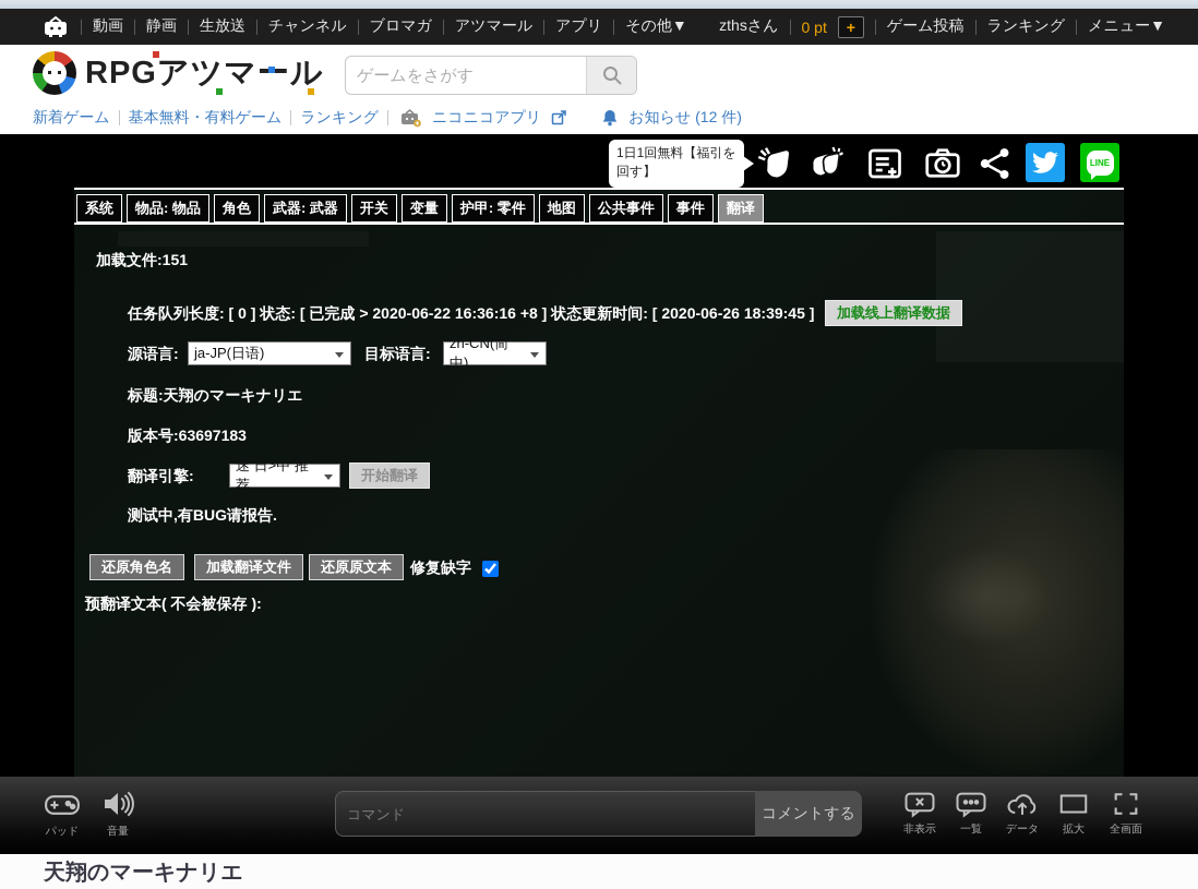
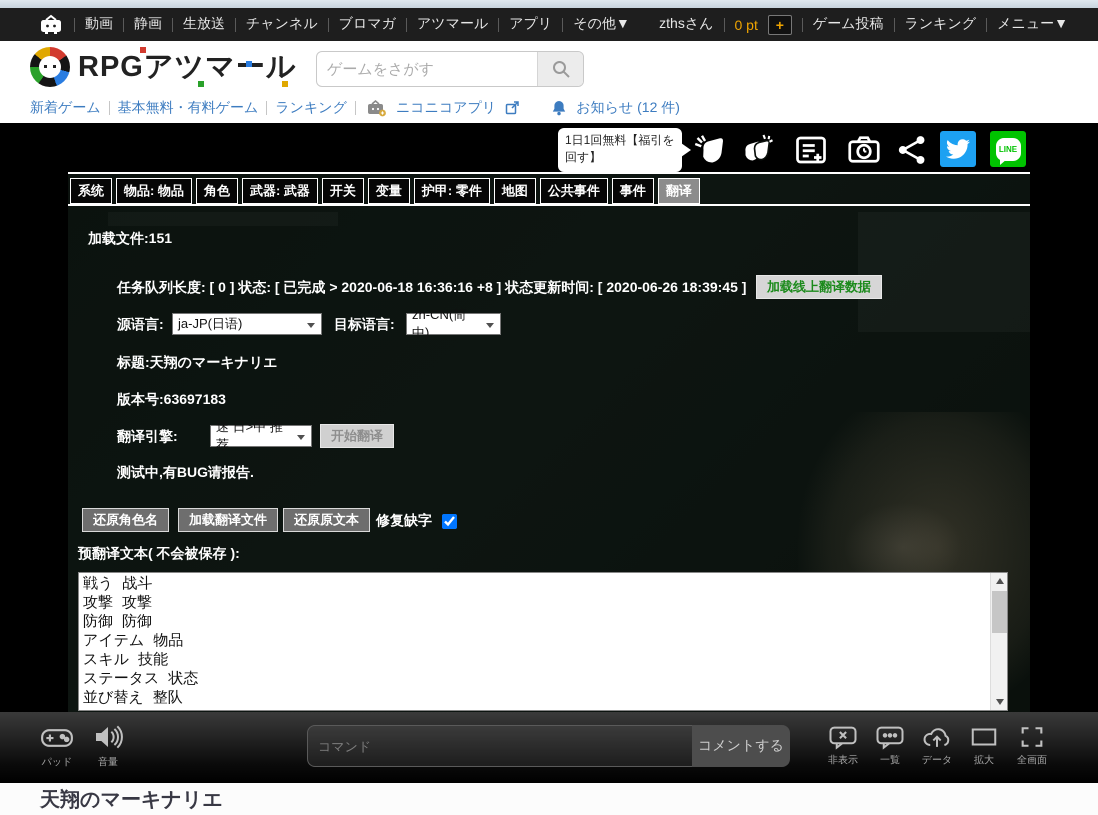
  動画
  静画
  生放送
  チャンネル
  ブロマガ
  アツマール
  アプリ
  その他▼
  zthsさん
  0 pt
  +
  ゲーム投稿
  ランキング
  メニュー▼
  RPGアツマール
  ゲームをさがす
  新着ゲーム
  基本無料・有料ゲーム
  ランキング
  ニコニコアプリ
  お知らせ (12 件)
  1日1回無料【福引を回す】
  LINE
  系统
  物品: 物品
  角色
  武器: 武器
  开关
  变量
  护甲: 零件
  地图
  公共事件
  事件
  翻译
  加载文件:151
- 任务队列长度: [ 0 ] 状态: [ 已完成 > 2020-06-22 16:36:16 +8 ] 状态更新时间: [ 2020-06-26 18:39:45 ]
+ 任务队列长度: [ 0 ] 状态: [ 已完成 > 2020-06-18 16:36:16 +8 ] 状态更新时间: [ 2020-06-26 18:39:45 ]
  加载线上翻译数据
  源语言:
  ja-JP(日语)
  目标语言:
  zh-CN(简中)
  标题:天翔のマーキナリエ
  版本号:63697183
  翻译引擎:
  迷 日>中 推荐
  开始翻译
  测试中,有BUG请报告.
  还原角色名
  加载翻译文件
  还原原文本
  修复缺字
  预翻译文本( 不会被保存 ):
+ 戦う 战斗
+ 攻撃 攻撃
+ 防御 防御
+ アイテム 物品
+ スキル 技能
+ ステータス 状态
+ 並び替え 整队
  パッド
  音量
  コマンド
  コメントする
  非表示
  一覧
  データ
  拡大
  全画面
  天翔のマーキナリエ
